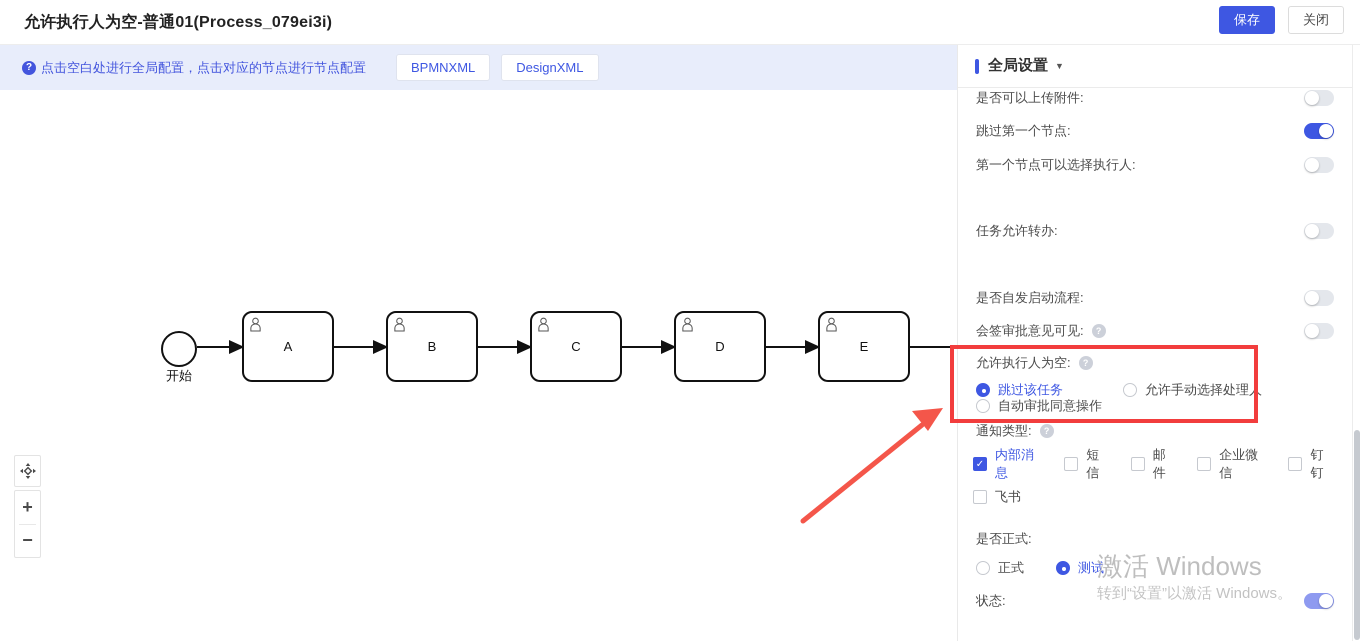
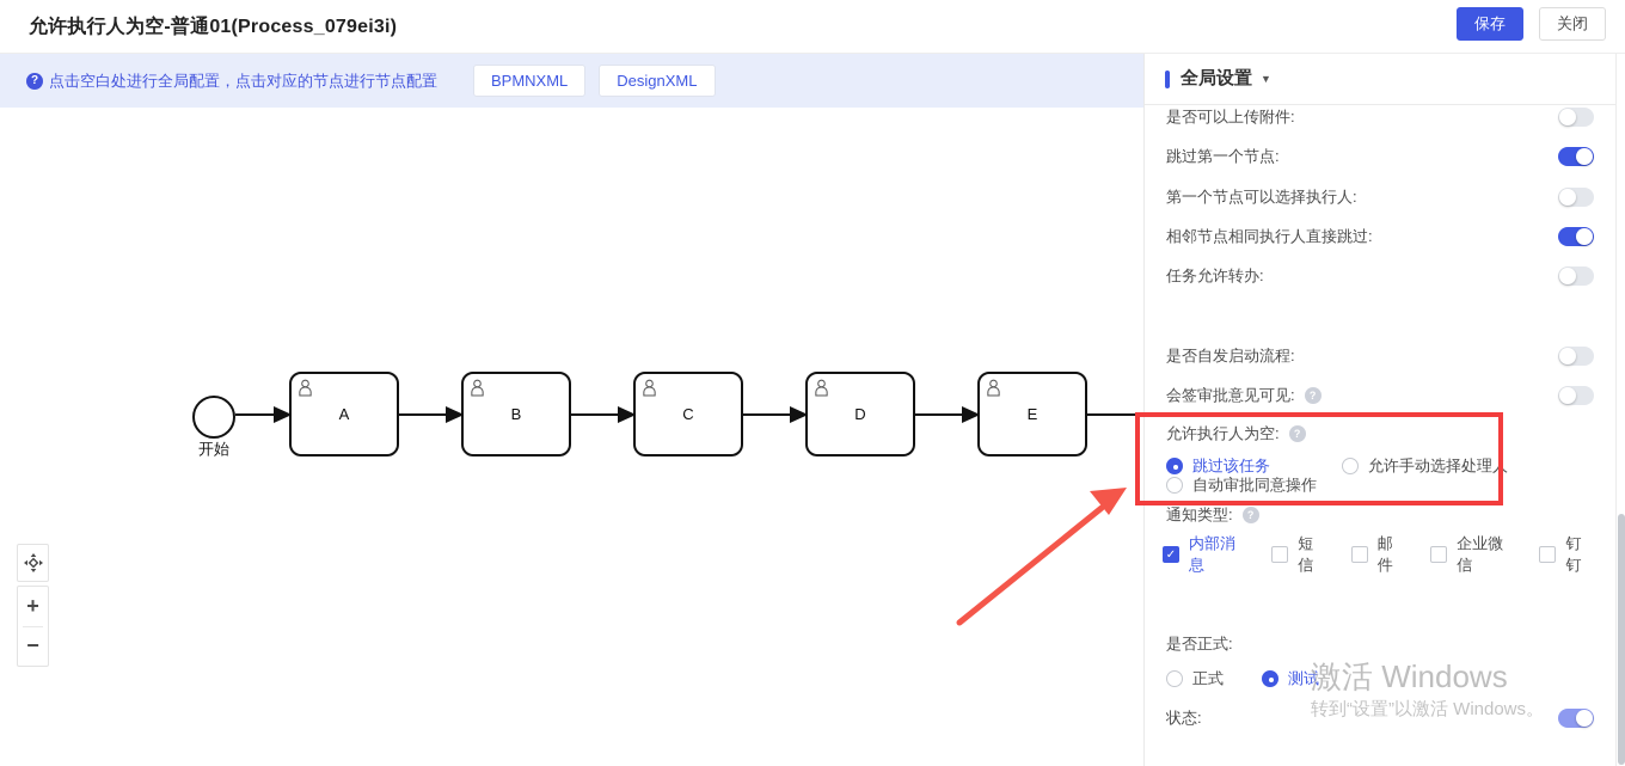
  允许执行人为空-普通01(Process_079ei3i)
  保存
  关闭
  ?
  点击空白处进行全局配置，点击对应的节点进行节点配置
  BPMNXML
  DesignXML
  开始
  A
  B
  C
  D
  E
  +
  −
  全局设置
  ▼
  是否可以上传附件:
  跳过第一个节点:
  第一个节点可以选择执行人:
+ 相邻节点相同执行人直接跳过:
  任务允许转办:
  是否自发启动流程:
  会签审批意见可见:
  ?
  允许执行人为空:
  ?
  跳过该任务
  允许手动选择处理人
  自动审批同意操作
  通知类型:
  ?
  内部消息
  短信
  邮件
  企业微信
  钉钉
- 飞书
  是否正式:
  正式
  测试
  状态:
  激活 Windows
  转到“设置”以激活 Windows。
